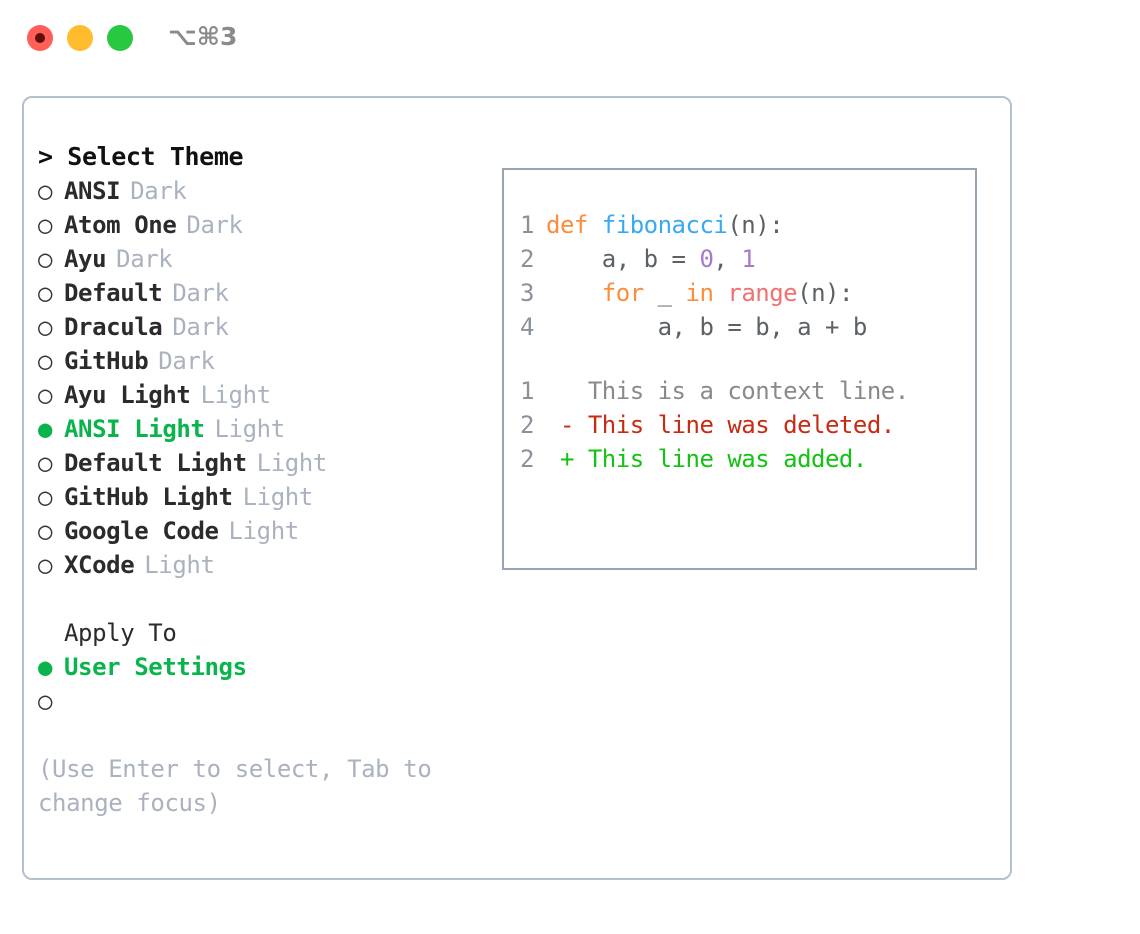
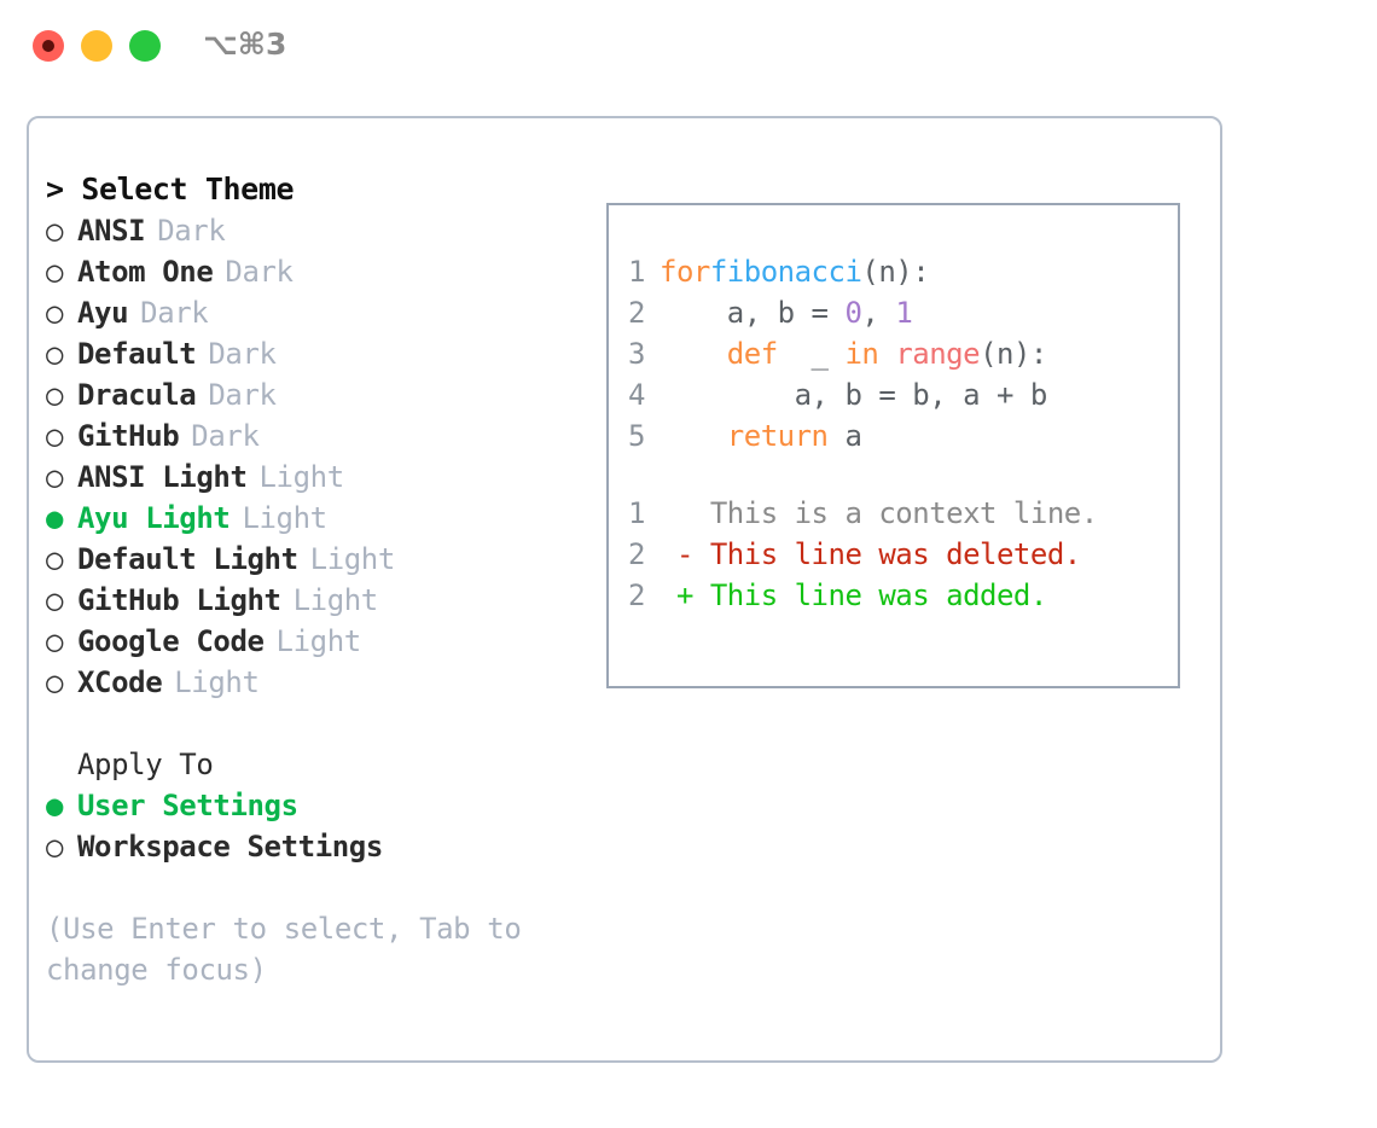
  ⌥⌘3
  > Select Theme
  ○
  ANSI
  Dark
  ○
  Atom One
  Dark
  ○
  Ayu
  Dark
  ○
  Default
  Dark
  ○
  Dracula
  Dark
  ○
  GitHub
  Dark
  ○
- Ayu Light
+ ANSI Light
  Light
  ●
- ANSI Light
+ Ayu Light
  Light
  ○
  Default Light
  Light
  ○
  GitHub Light
  Light
  ○
  Google Code
  Light
  ○
  XCode
  Light
  Apply To
  ●
  User Settings
  ○
+ Workspace Settings
  (Use Enter to select, Tab to change focus)
  1
- def fibonacci(n):
+ forfibonacci(n):
  2
  a, b = 0, 1
  3
- for _ in range(n):
+ def _ in range(n):
  4
  a, b = b, a + b
+ 5
+ return a
  1
  This is a context line.
  2
  - This line was deleted.
  2
  + This line was added.
